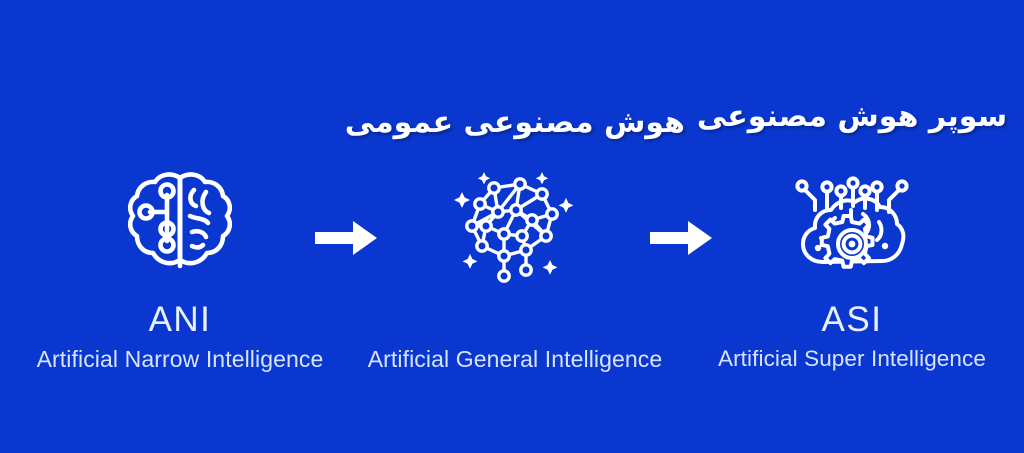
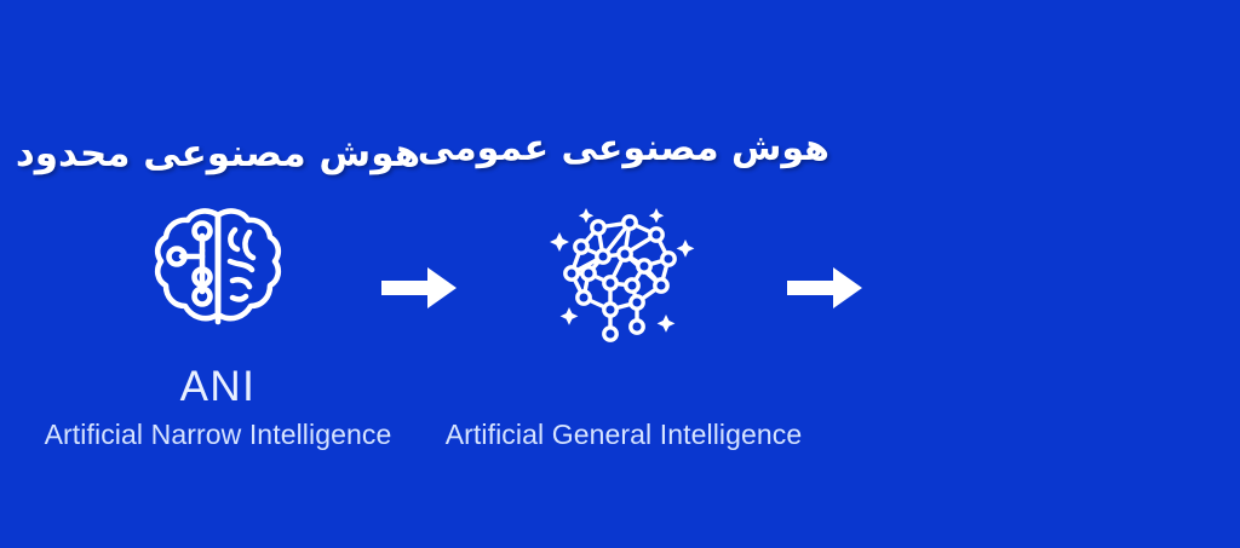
+ هوش مصنوعی محدود
  ANI
  Artificial Narrow Intelligence
  هوش مصنوعی عمومی
  Artificial General Intelligence
- سوپر هوش مصنوعی
- ASI
- Artificial Super Intelligence
